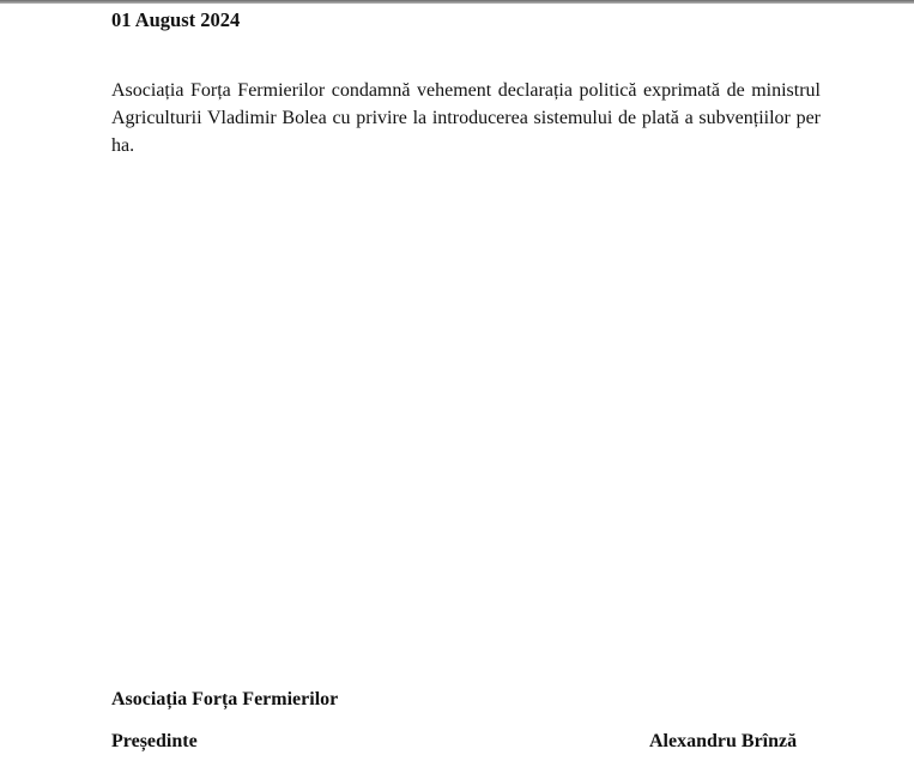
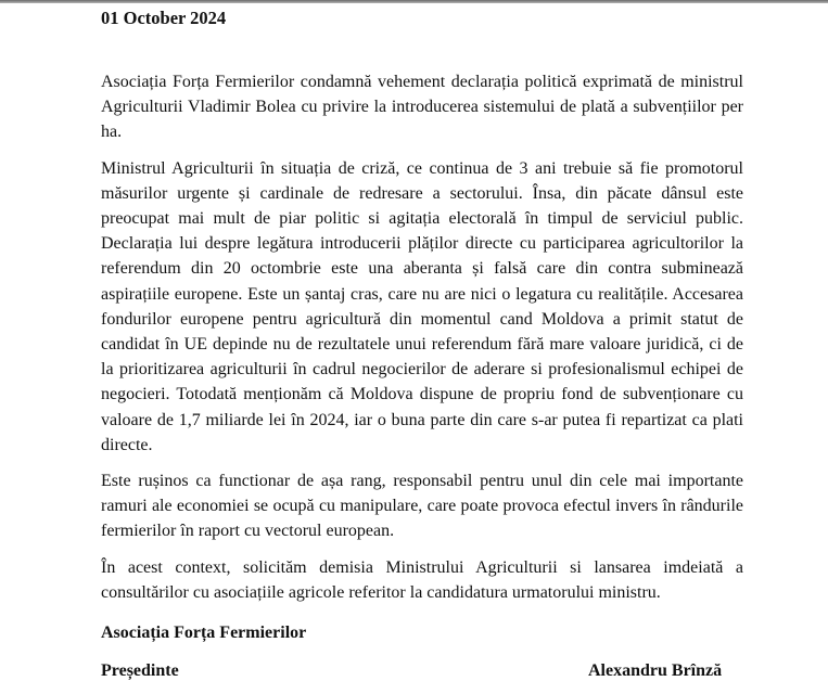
- 01 August 2024
+ 01 October 2024
  Asociația Forța Fermierilor condamnă vehement declarația politică exprimată de ministrul Agriculturii Vladimir Bolea cu privire la introducerea sistemului de plată a subvențiilor per ha.
+ Ministrul Agriculturii în situația de criză, ce continua de 3 ani trebuie să fie promotorul măsurilor urgente și cardinale de redresare a sectorului. Însa, din păcate dânsul este preocupat mai mult de piar politic si agitația electorală în timpul de serviciul public. Declarația lui despre legătura introducerii plăților directe cu participarea agricultorilor la referendum din 20 octombrie este una aberanta și falsă care din contra subminează aspirațiile europene. Este un șantaj cras, care nu are nici o legatura cu realitățile. Accesarea fondurilor europene pentru agricultură din momentul cand Moldova a primit statut de candidat în UE depinde nu de rezultatele unui referendum fără mare valoare juridică, ci de la prioritizarea agriculturii în cadrul negocierilor de aderare si profesionalismul echipei de negocieri. Totodată menționăm că Moldova dispune de propriu fond de subvenționare cu valoare de 1,7 miliarde lei în 2024, iar o buna parte din care s-ar putea fi repartizat ca plati directe.
+ Este rușinos ca functionar de așa rang, responsabil pentru unul din cele mai importante ramuri ale economiei se ocupă cu manipulare, care poate provoca efectul invers în rândurile fermierilor în raport cu vectorul european.
+ În acest context, solicităm demisia Ministrului Agriculturii si lansarea imdeiată a consultărilor cu asociațiile agricole referitor la candidatura urmatorului ministru.
  Asociația Forța Fermierilor
  Președinte
  Alexandru Brînză
